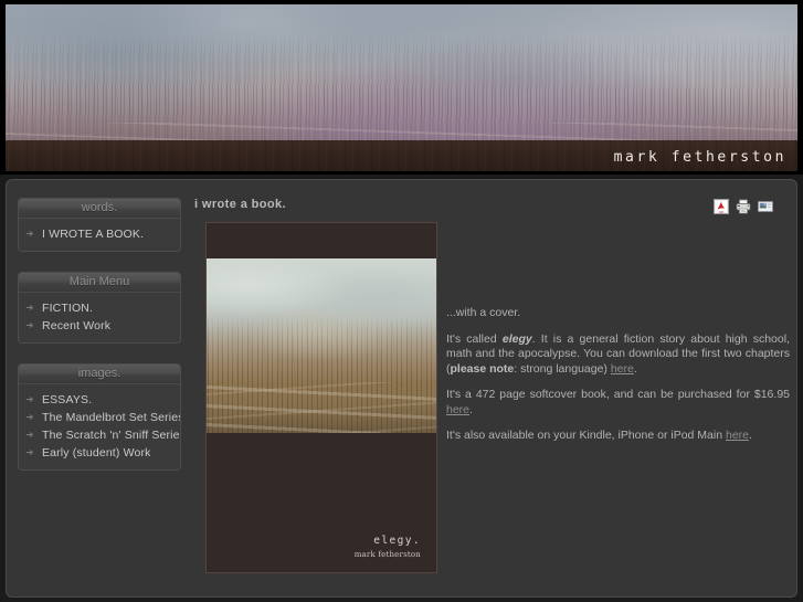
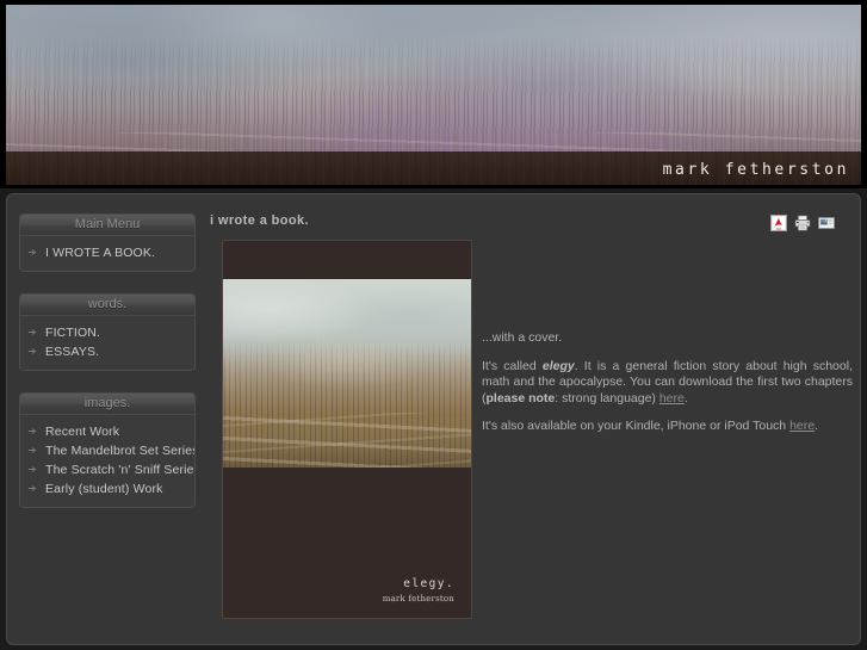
  mark fetherston
- words.
+ Main Menu
  I WROTE A BOOK.
- Main Menu
+ words.
  FICTION.
- Recent Work
+ ESSAYS.
  images.
- ESSAYS.
+ Recent Work
  The Mandelbrot Set Serie
  The Scratch 'n' Sniff Serie
  Early (student) Work
  i wrote a book.
  elegy.
  mark fetherston
  ...with a cover.
  It's called elegy. It is a general fiction story about high school, math and the apocalypse. You can download the first two chapters (please note: strong language) here.
- It's a 472 page softcover book, and can be purchased for $16.95 here.
- It's also available on your Kindle, iPhone or iPod Main here.
+ It's also available on your Kindle, iPhone or iPod Touch here.
